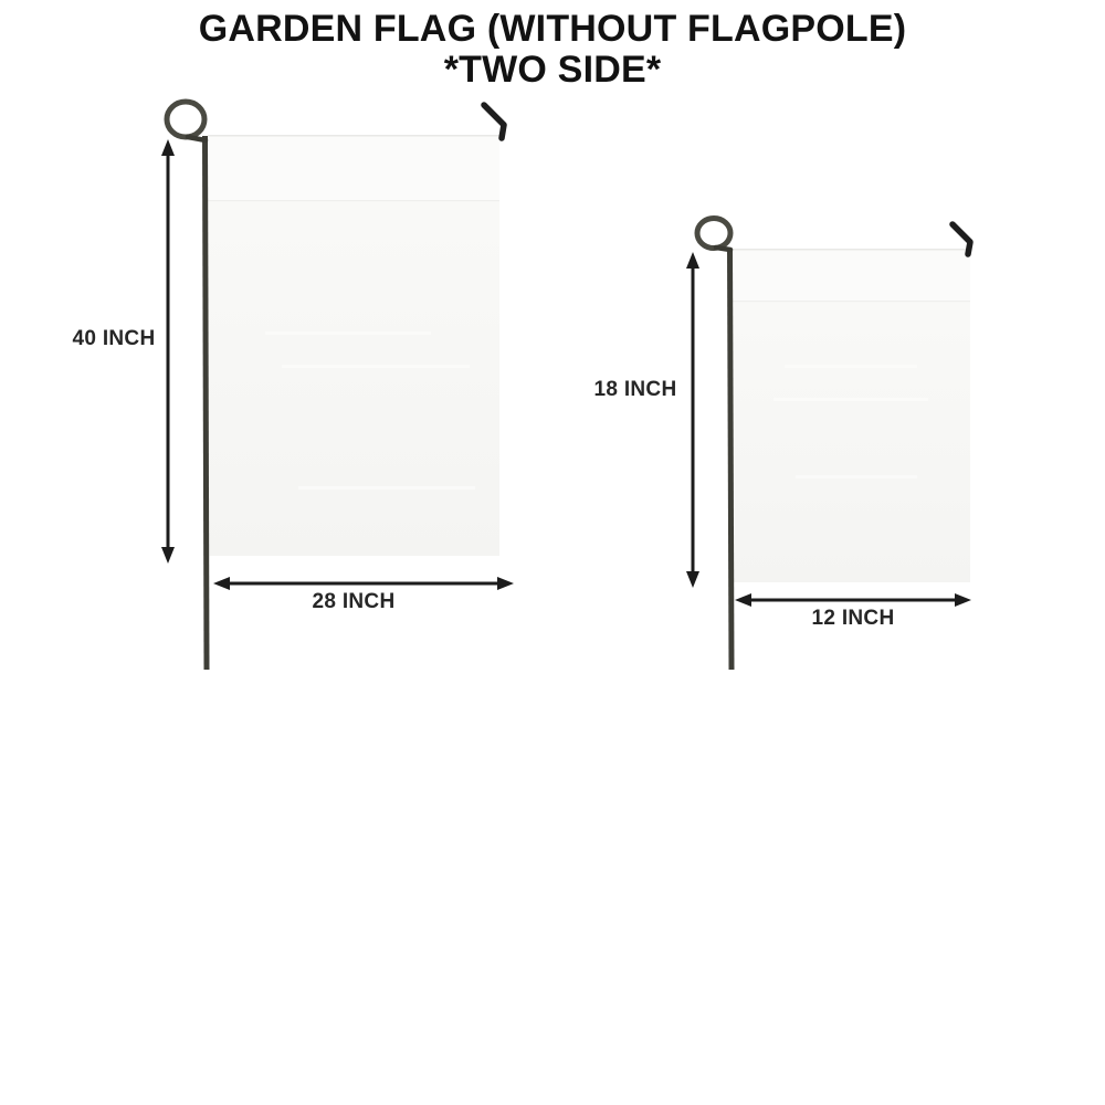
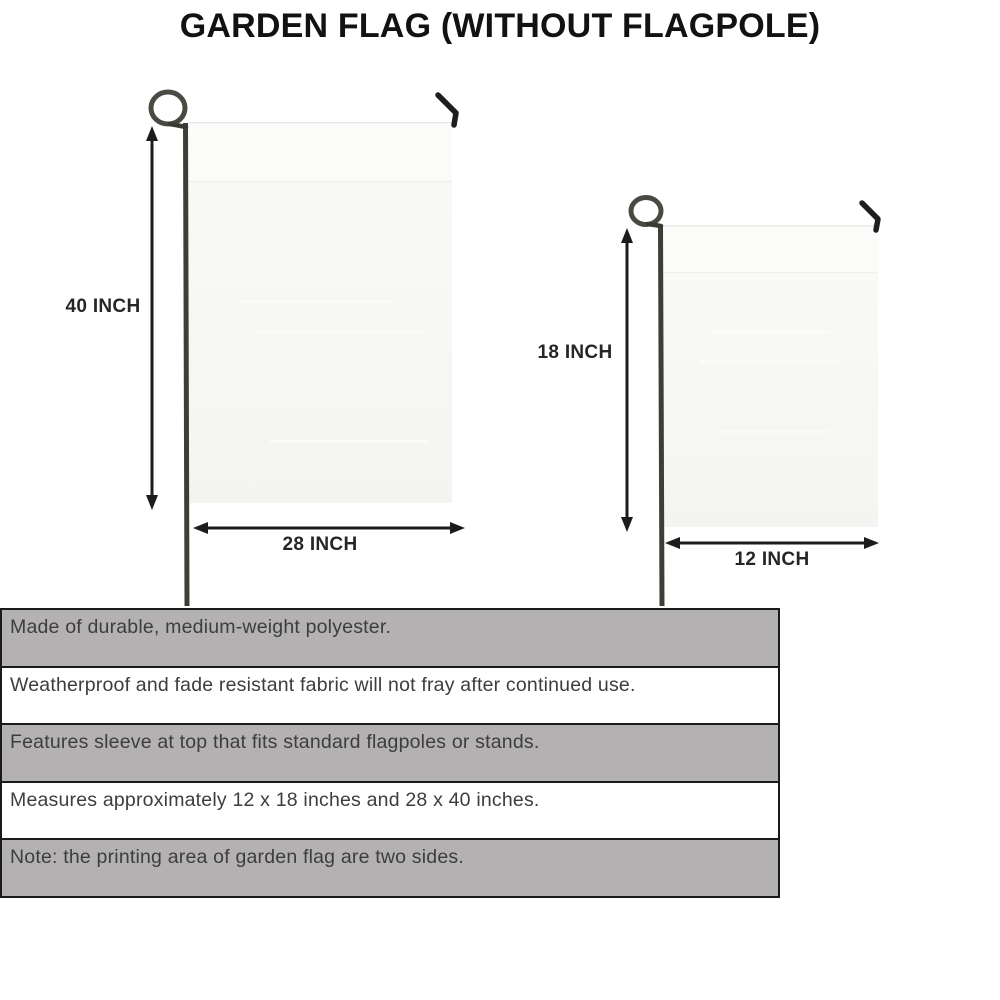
  GARDEN FLAG (WITHOUT FLAGPOLE)
- *TWO SIDE*
  40 INCH
  28 INCH
  18 INCH
  12 INCH
+ Made of durable, medium-weight polyester.
+ Weatherproof and fade resistant fabric will not fray after continued use.
+ Features sleeve at top that fits standard flagpoles or stands.
+ Measures approximately 12 x 18 inches and 28 x 40 inches.
+ Note: the printing area of garden flag are two sides.
